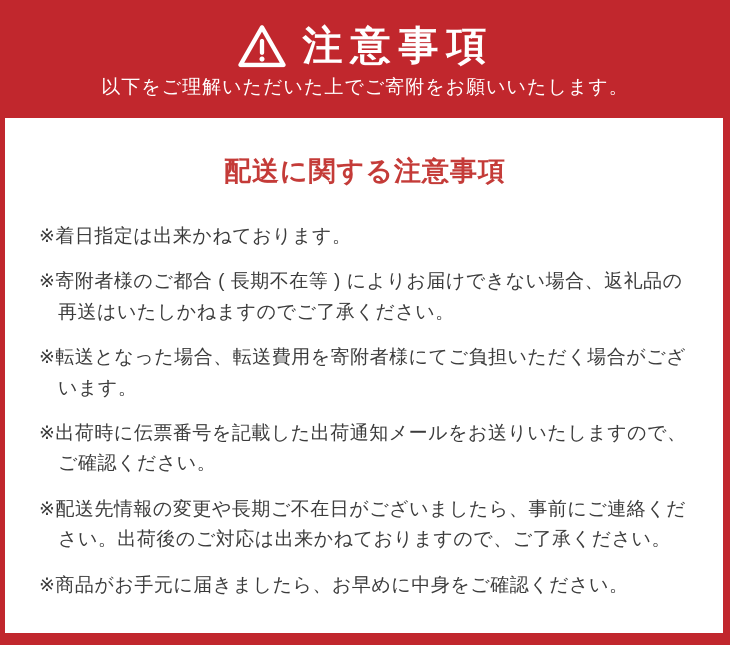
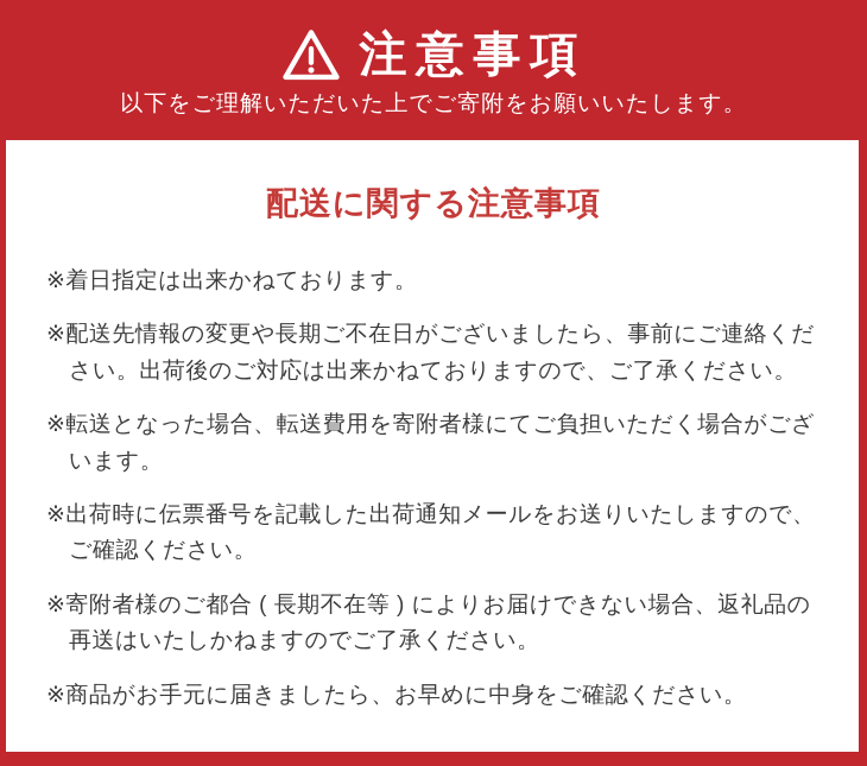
  注意事項
  以下をご理解いただいた上でご寄附をお願いいたします。
  配送に関する注意事項
  ※着日指定は出来かねております。
- ※寄附者様のご都合 ( 長期不在等 ) によりお届けできない場合、返礼品の再送はいたしかねますのでご了承ください。
+ ※配送先情報の変更や長期ご不在日がございましたら、事前にご連絡ください。出荷後のご対応は出来かねておりますので、ご了承ください。
  ※転送となった場合、転送費用を寄附者様にてご負担いただく場合がございます。
  ※出荷時に伝票番号を記載した出荷通知メールをお送りいたしますので、ご確認ください。
- ※配送先情報の変更や長期ご不在日がございましたら、事前にご連絡ください。出荷後のご対応は出来かねておりますので、ご了承ください。
+ ※寄附者様のご都合 ( 長期不在等 ) によりお届けできない場合、返礼品の再送はいたしかねますのでご了承ください。
  ※商品がお手元に届きましたら、お早めに中身をご確認ください。
